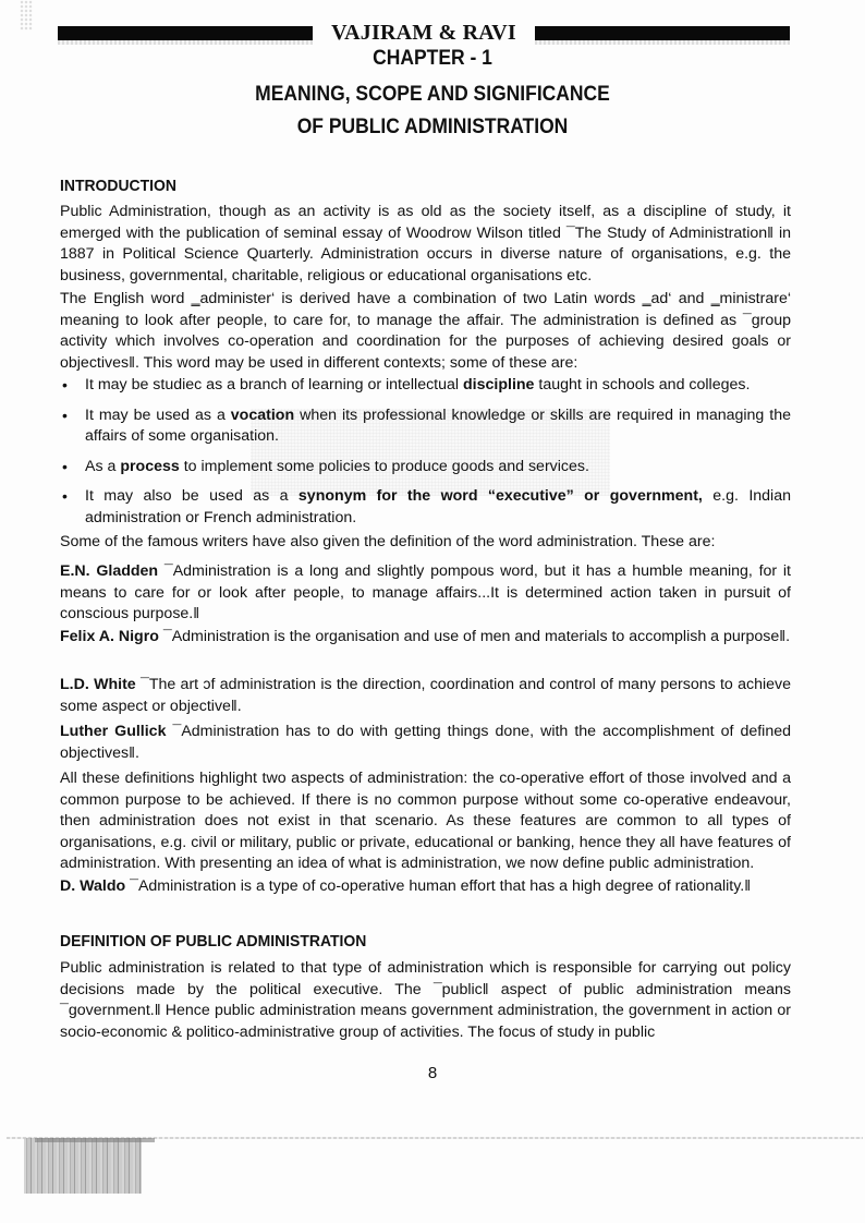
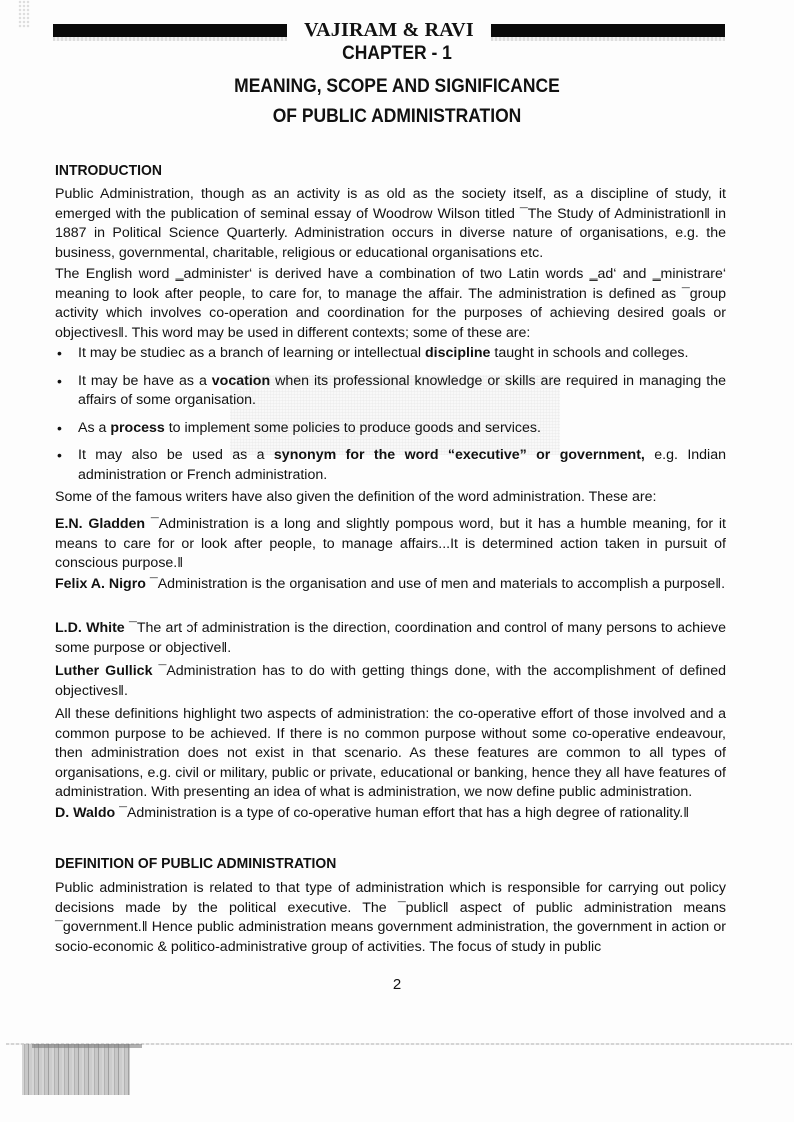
  VAJIRAM & RAVI
  CHAPTER - 1
  MEANING, SCOPE AND SIGNIFICANCE
  OF PUBLIC ADMINISTRATION
  INTRODUCTION
  Public Administration, though as an activity is as old as the society itself, as a discipline of study, it emerged with the publication of seminal essay of Woodrow Wilson titled ¯The Study of Administration‖ in 1887 in Political Science Quarterly. Administration occurs in diverse nature of organisations, e.g. the business, governmental, charitable, religious or educational organisations etc.
  The English word ‗administer‘ is derived have a combination of two Latin words ‗ad‘ and ‗ministrare‘ meaning to look after people, to care for, to manage the affair. The administration is defined as ¯group activity which involves co-operation and coordination for the purposes of achieving desired goals or objectives‖. This word may be used in different contexts; some of these are:
  •
  It may be studiec as a branch of learning or intellectual discipline taught in schools and colleges.
  •
- It may be used as a vocation when its professional knowledge or skills are required in managing the affairs of some organisation.
+ It may be have as a vocation when its professional knowledge or skills are required in managing the affairs of some organisation.
  •
  As a process to implement some policies to produce goods and services.
  •
  It may also be used as a synonym for the word “executive” or government, e.g. Indian administration or French administration.
  Some of the famous writers have also given the definition of the word administration. These are:
  E.N. Gladden ¯Administration is a long and slightly pompous word, but it has a humble meaning, for it means to care for or look after people, to manage affairs...It is determined action taken in pursuit of conscious purpose.‖
  Felix A. Nigro ¯Administration is the organisation and use of men and materials to accomplish a purpose‖.
- L.D. White ¯The art ɔf administration is the direction, coordination and control of many persons to achieve some aspect or objective‖.
+ L.D. White ¯The art ɔf administration is the direction, coordination and control of many persons to achieve some purpose or objective‖.
  Luther Gullick ¯Administration has to do with getting things done, with the accomplishment of defined objectives‖.
  All these definitions highlight two aspects of administration: the co-operative effort of those involved and a common purpose to be achieved. If there is no common purpose without some co-operative endeavour, then administration does not exist in that scenario. As these features are common to all types of organisations, e.g. civil or military, public or private, educational or banking, hence they all have features of administration. With presenting an idea of what is administration, we now define public administration.
  D. Waldo ¯Administration is a type of co-operative human effort that has a high degree of rationality.‖
  DEFINITION OF PUBLIC ADMINISTRATION
  Public administration is related to that type of administration which is responsible for carrying out policy decisions made by the political executive. The ¯public‖ aspect of public administration means ¯government.‖ Hence public administration means government administration, the government in action or socio-economic & politico-administrative group of activities. The focus of study in public
- 8
+ 2
